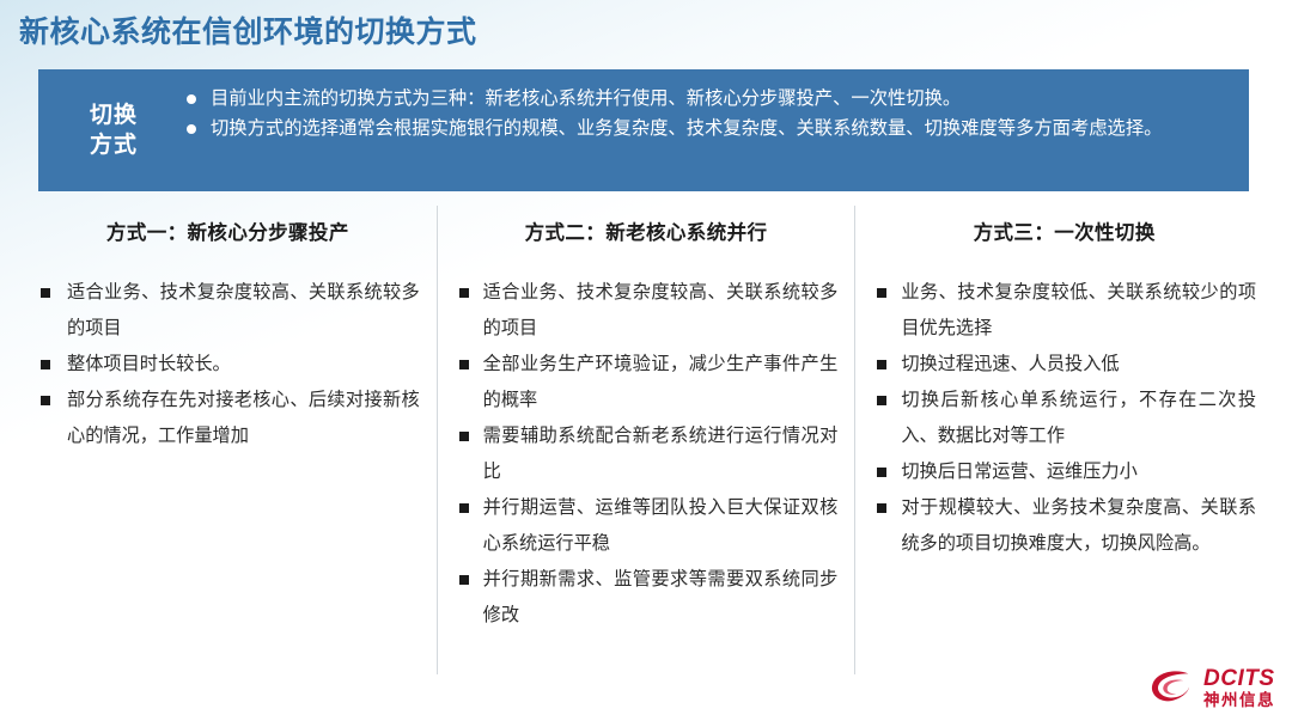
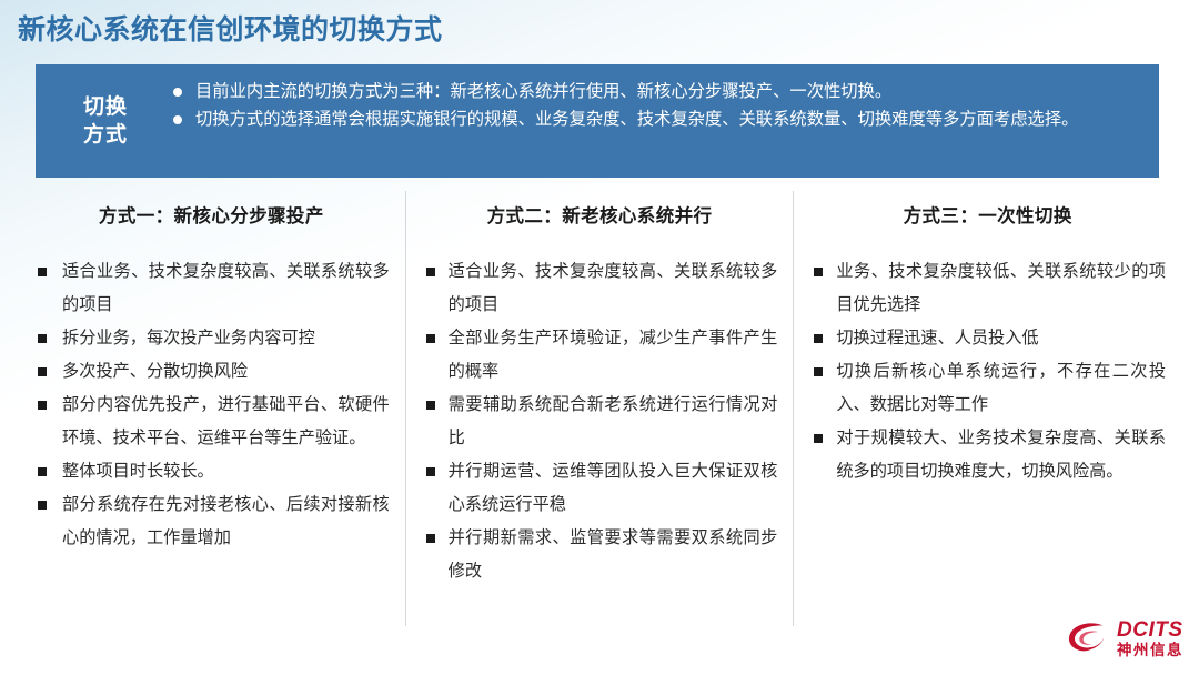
  新核心系统在信创环境的切换方式
  切换
  方式
  目前业内主流的切换方式为三种：新老核心系统并行使用、新核心分步骤投产、一次性切换。
  切换方式的选择通常会根据实施银行的规模、业务复杂度、技术复杂度、关联系统数量、切换难度等多方面考虑选择。
  方式一：新核心分步骤投产
  适合业务、技术复杂度较高、关联系统较多的项目
+ 拆分业务，每次投产业务内容可控
+ 多次投产、分散切换风险
+ 部分内容优先投产，进行基础平台、软硬件环境、技术平台、运维平台等生产验证。
  整体项目时长较长。
  部分系统存在先对接老核心、后续对接新核心的情况，工作量增加
  方式二：新老核心系统并行
  适合业务、技术复杂度较高、关联系统较多的项目
  全部业务生产环境验证，减少生产事件产生的概率
  需要辅助系统配合新老系统进行运行情况对比
  并行期运营、运维等团队投入巨大保证双核心系统运行平稳
  并行期新需求、监管要求等需要双系统同步修改
  方式三：一次性切换
  业务、技术复杂度较低、关联系统较少的项目优先选择
  切换过程迅速、人员投入低
  切换后新核心单系统运行，不存在二次投入、数据比对等工作
- 切换后日常运营、运维压力小
  对于规模较大、业务技术复杂度高、关联系统多的项目切换难度大，切换风险高。
  DCITS
  神州信息
